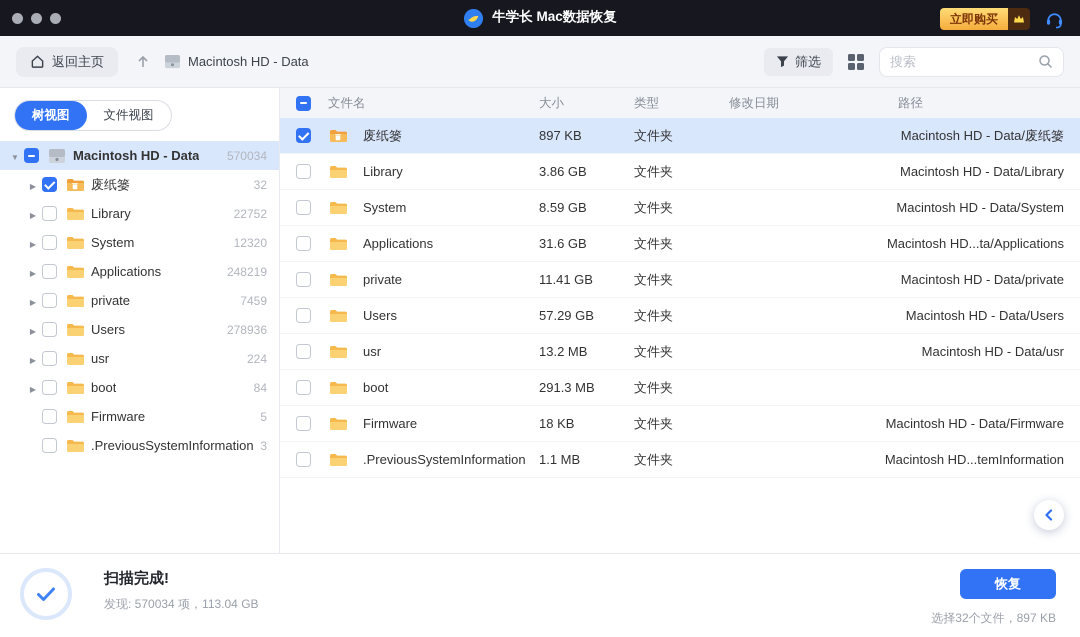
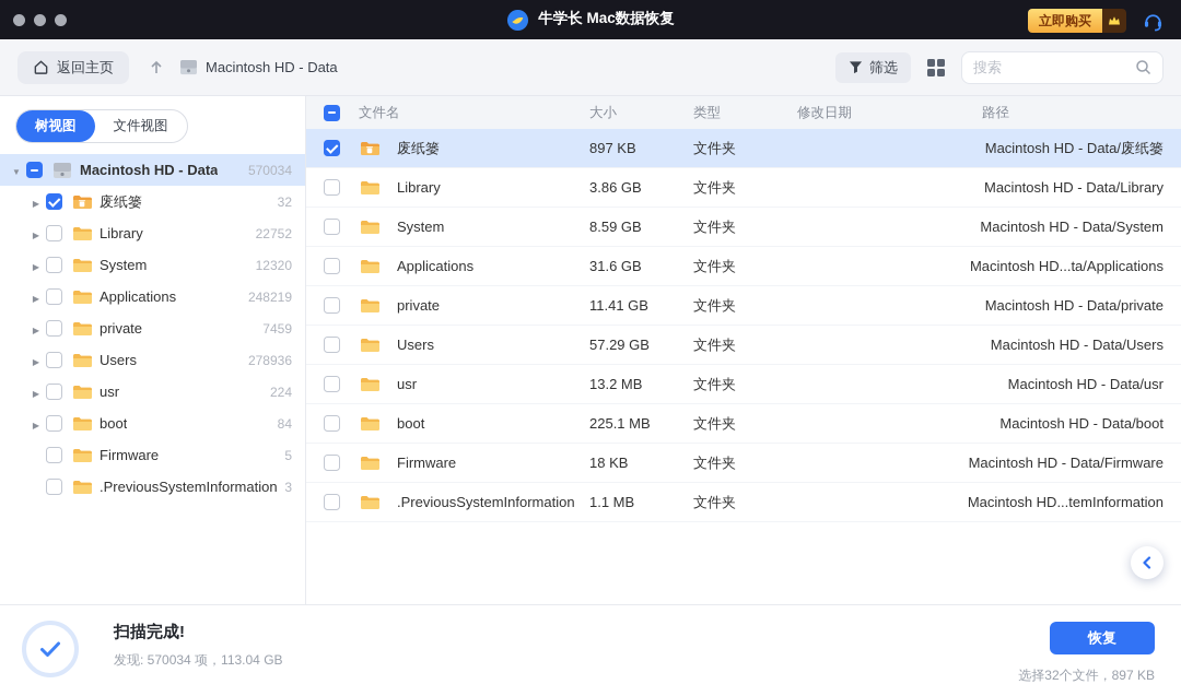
  牛学长 Mac数据恢复
  立即购买
  返回主页
  Macintosh HD - Data
  筛选
  搜索
  树视图
  文件视图
  Macintosh HD - Data
  570034
  废纸篓
  32
  Library
  22752
  System
  12320
  Applications
  248219
  private
  7459
  Users
  278936
  usr
  224
  boot
  84
  Firmware
  5
  .PreviousSystemInformation
  3
  文件名
  大小
  类型
  修改日期
  路径
  废纸篓
  897 KB
  文件夹
  Macintosh HD - Data/废纸篓
  Library
  3.86 GB
  文件夹
  Macintosh HD - Data/Library
  System
  8.59 GB
  文件夹
  Macintosh HD - Data/System
  Applications
  31.6 GB
  文件夹
  Macintosh HD...ta/Applications
  private
  11.41 GB
  文件夹
  Macintosh HD - Data/private
  Users
  57.29 GB
  文件夹
  Macintosh HD - Data/Users
  usr
  13.2 MB
  文件夹
  Macintosh HD - Data/usr
  boot
- 291.3 MB
+ 225.1 MB
  文件夹
+ Macintosh HD - Data/boot
  Firmware
  18 KB
  文件夹
  Macintosh HD - Data/Firmware
  .PreviousSystemInformation
  1.1 MB
  文件夹
  Macintosh HD...temInformation
  扫描完成!
  发现: 570034 项，113.04 GB
  恢复
  选择32个文件，897 KB
